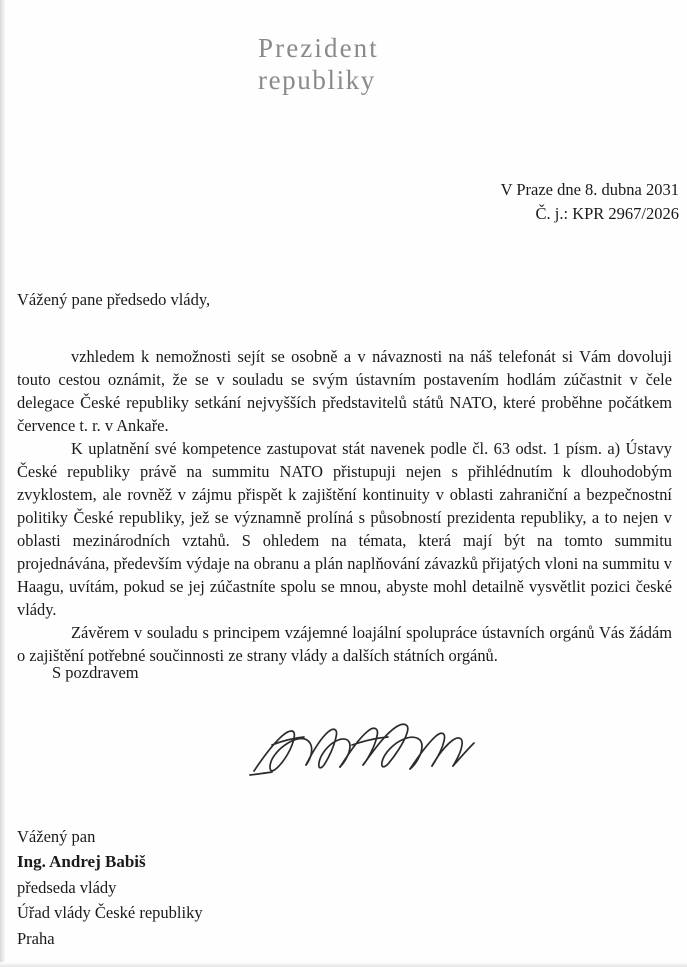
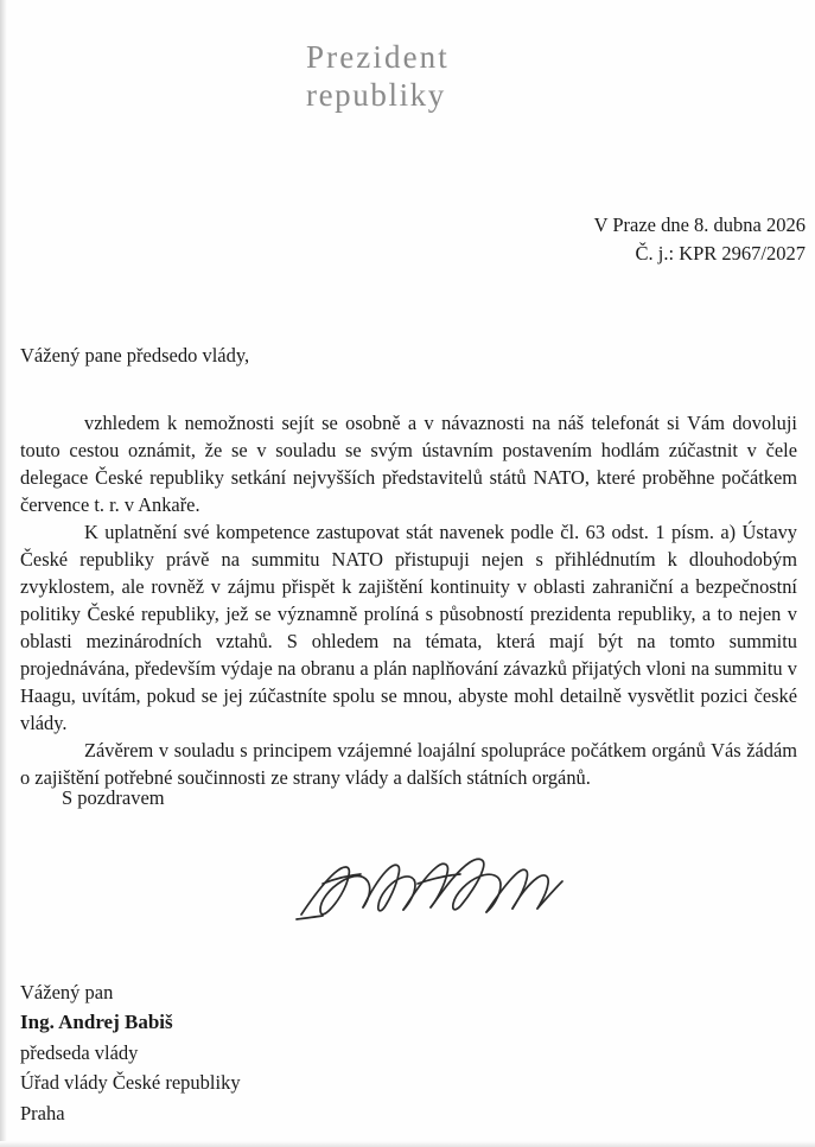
  Prezident
  republiky
- V Praze dne 8. dubna 2031
+ V Praze dne 8. dubna 2026
- Č. j.: KPR 2967/2026
+ Č. j.: KPR 2967/2027
  Vážený pane předsedo vlády,
  vzhledem k nemožnosti sejít se osobně a v návaznosti na náš telefonát si Vám dovoluji touto cestou oznámit, že se v souladu se svým ústavním postavením hodlám zúčastnit v čele delegace České republiky setkání nejvyšších představitelů států NATO, které proběhne počátkem července t. r. v Ankaře.
  K uplatnění své kompetence zastupovat stát navenek podle čl. 63 odst. 1 písm. a) Ústavy České republiky právě na summitu NATO přistupuji nejen s přihlédnutím k dlouhodobým zvyklostem, ale rovněž v zájmu přispět k zajištění kontinuity v oblasti zahraniční a bezpečnostní politiky České republiky, jež se významně prolíná s působností prezidenta republiky, a to nejen v oblasti mezinárodních vztahů. S ohledem na témata, která mají být na tomto summitu projednávána, především výdaje na obranu a plán naplňování závazků přijatých vloni na summitu v Haagu, uvítám, pokud se jej zúčastníte spolu se mnou, abyste mohl detailně vysvětlit pozici české vlády.
- Závěrem v souladu s principem vzájemné loajální spolupráce ústavních orgánů Vás žádám o zajištění potřebné součinnosti ze strany vlády a dalších státních orgánů.
+ Závěrem v souladu s principem vzájemné loajální spolupráce počátkem orgánů Vás žádám o zajištění potřebné součinnosti ze strany vlády a dalších státních orgánů.
  S pozdravem
  Vážený pan
  Ing. Andrej Babiš
  předseda vlády
  Úřad vlády České republiky
  Praha
